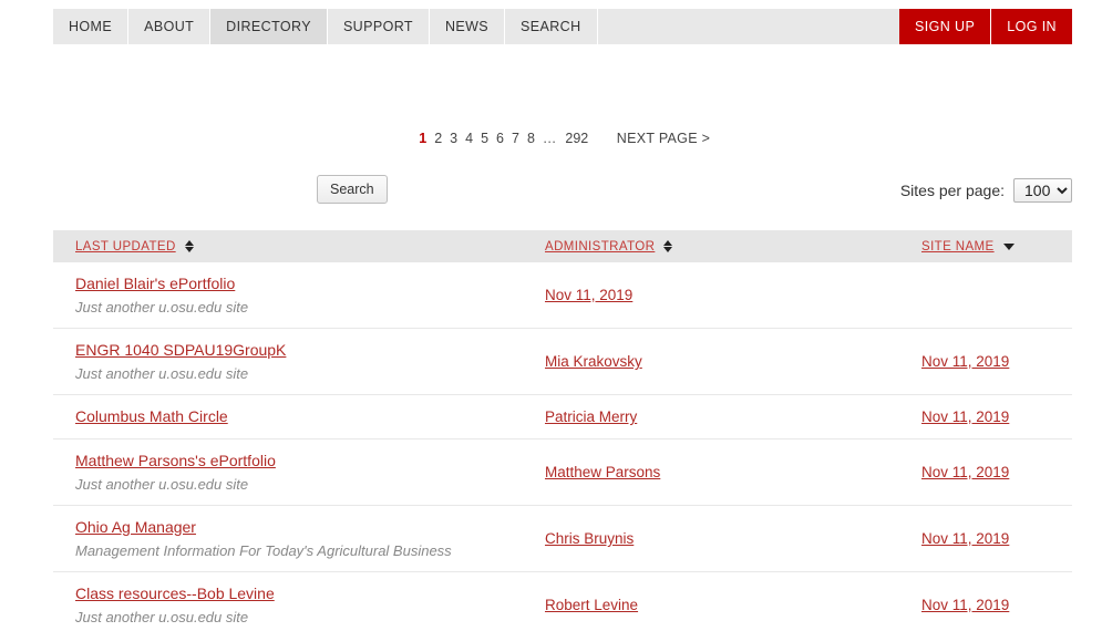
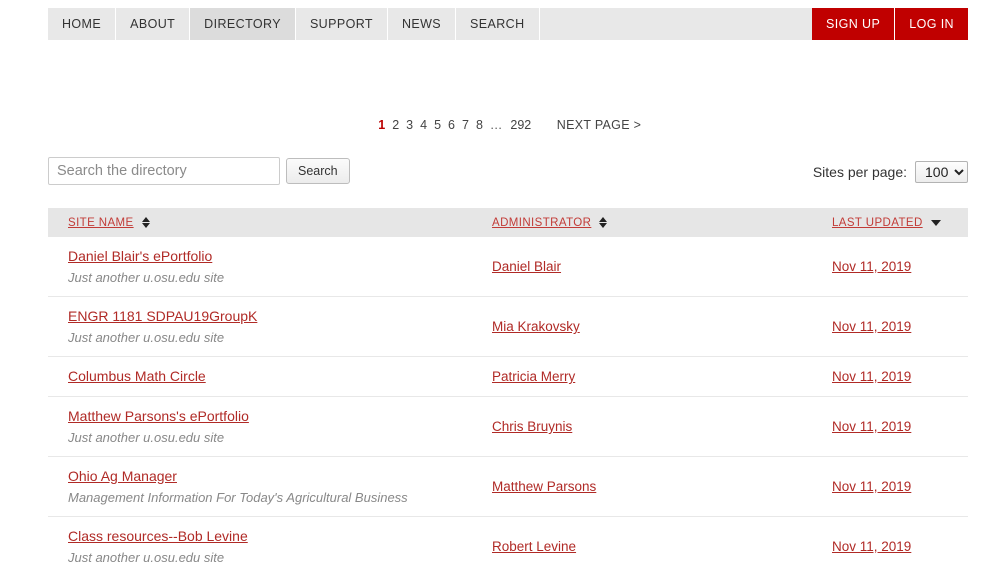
  HOME
  ABOUT
  DIRECTORY
  SUPPORT
  NEWS
  SEARCH
  SIGN UP
  LOG IN
  1
  2
  3
  4
  5
  6
  7
  8
  …
  292
  NEXT PAGE >
+ Search the directory
  Search
  Sites per page:
  100
- LAST UPDATED
+ SITE NAME
  ADMINISTRATOR
- SITE NAME
+ LAST UPDATED
  Daniel Blair's ePortfolio
  Just another u.osu.edu site
+ Daniel Blair
  Nov 11, 2019
- ENGR 1040 SDPAU19GroupK
+ ENGR 1181 SDPAU19GroupK
  Just another u.osu.edu site
  Mia Krakovsky
  Nov 11, 2019
  Columbus Math Circle
  Patricia Merry
  Nov 11, 2019
  Matthew Parsons's ePortfolio
  Just another u.osu.edu site
- Matthew Parsons
+ Chris Bruynis
  Nov 11, 2019
  Ohio Ag Manager
  Management Information For Today's Agricultural Business
- Chris Bruynis
+ Matthew Parsons
  Nov 11, 2019
  Class resources--Bob Levine
  Just another u.osu.edu site
  Robert Levine
  Nov 11, 2019
